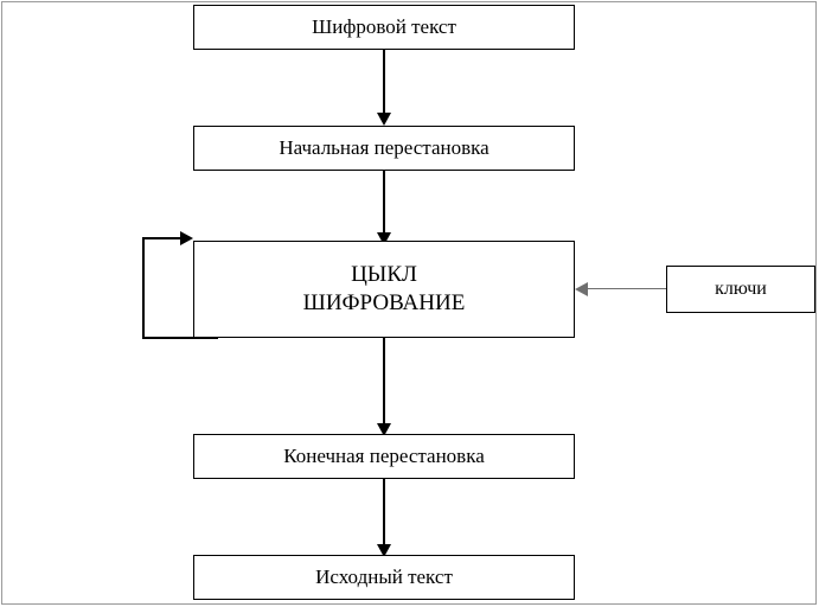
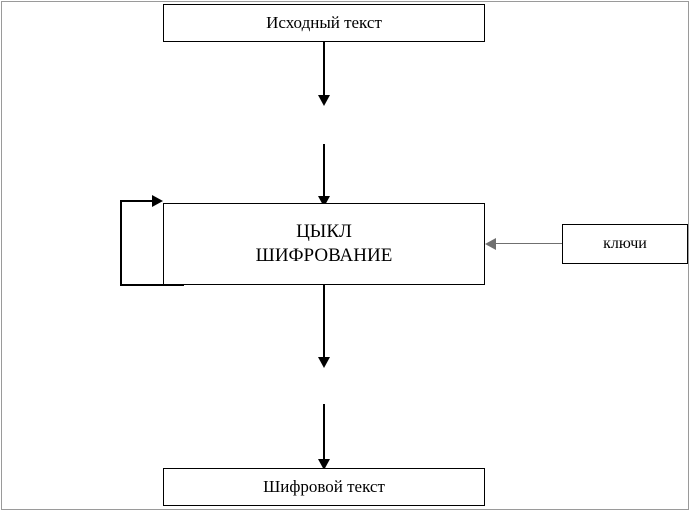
- Шифровой текст
+ Исходный текст
- Начальная перестановка
  ЦЫКЛ
  ШИФРОВАНИЕ
  ключи
- Конечная перестановка
- Исходный текст
+ Шифровой текст
